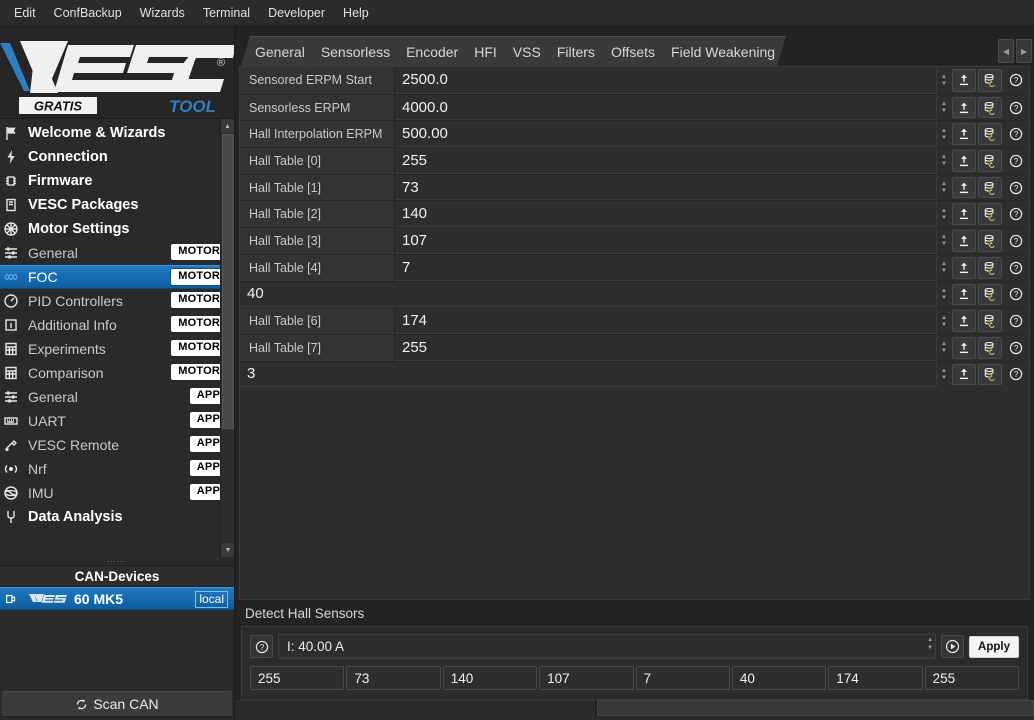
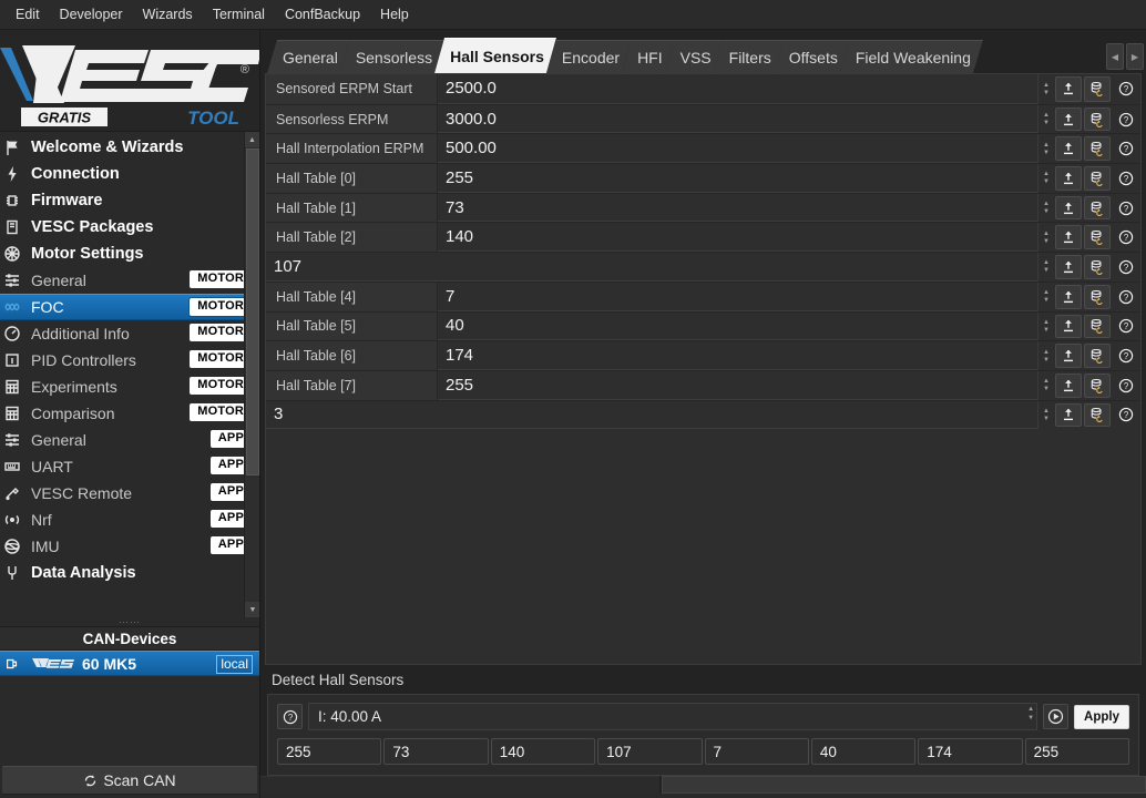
  Edit
- ConfBackup
+ Developer
  Wizards
  Terminal
- Developer
+ ConfBackup
  Help
  GRATIS
  TOOL
  ®
  Welcome & Wizards
  Connection
  Firmware
  VESC Packages
  Motor Settings
  General
  MOTOR
  FOC
  MOTOR
- PID Controllers
+ Additional Info
  MOTOR
- Additional Info
+ PID Controllers
  MOTOR
  Experiments
  MOTOR
  Comparison
  MOTOR
  General
  APP
  UART
  APP
  VESC Remote
  APP
  Nrf
  APP
  IMU
  APP
  Data Analysis
  ⋯⋯
  CAN-Devices
  60 MK5
  local
  Scan CAN
  ◀
  ▶
  General
  Sensorless
+ Hall Sensors
  Encoder
  HFI
  VSS
  Filters
  Offsets
  Field Weakening
  Sensored ERPM Start
  2500.0
  ?
  Sensorless ERPM
- 4000.0
+ 3000.0
  ?
  Hall Interpolation ERPM
  500.00
  ?
  Hall Table [0]
  255
  ?
  Hall Table [1]
  73
  ?
  Hall Table [2]
  140
  ?
- Hall Table [3]
  107
  ?
  Hall Table [4]
  7
  ?
+ Hall Table [5]
  40
  ?
  Hall Table [6]
  174
  ?
  Hall Table [7]
  255
  ?
  3
  ?
  Detect Hall Sensors
  ?
  I: 40.00 A
  Apply
  255
  73
  140
  107
  7
  40
  174
  255
